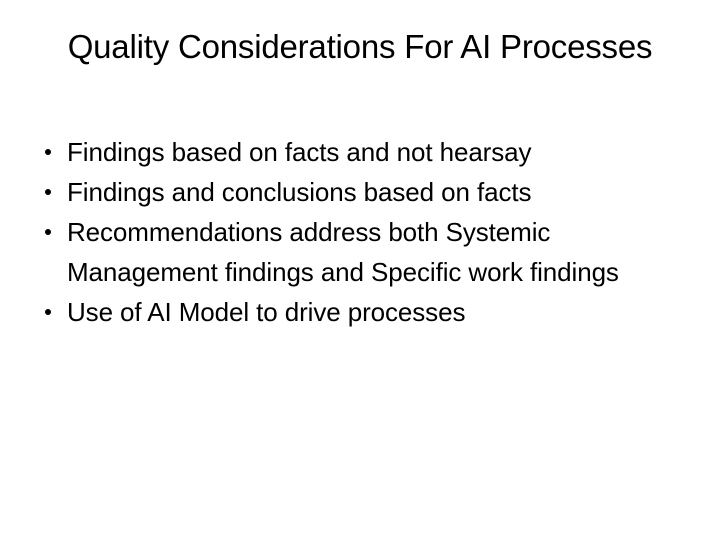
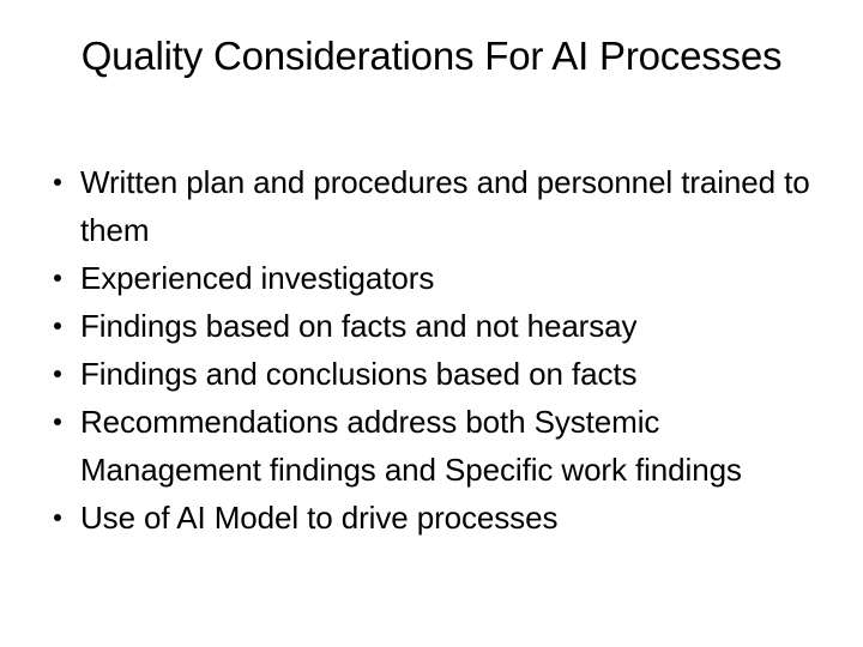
  Quality Considerations For AI Processes
+ Written plan and procedures and personnel trained to them
+ Experienced investigators
  Findings based on facts and not hearsay
  Findings and conclusions based on facts
  Recommendations address both Systemic Management findings and Specific work findings
  Use of AI Model to drive processes
